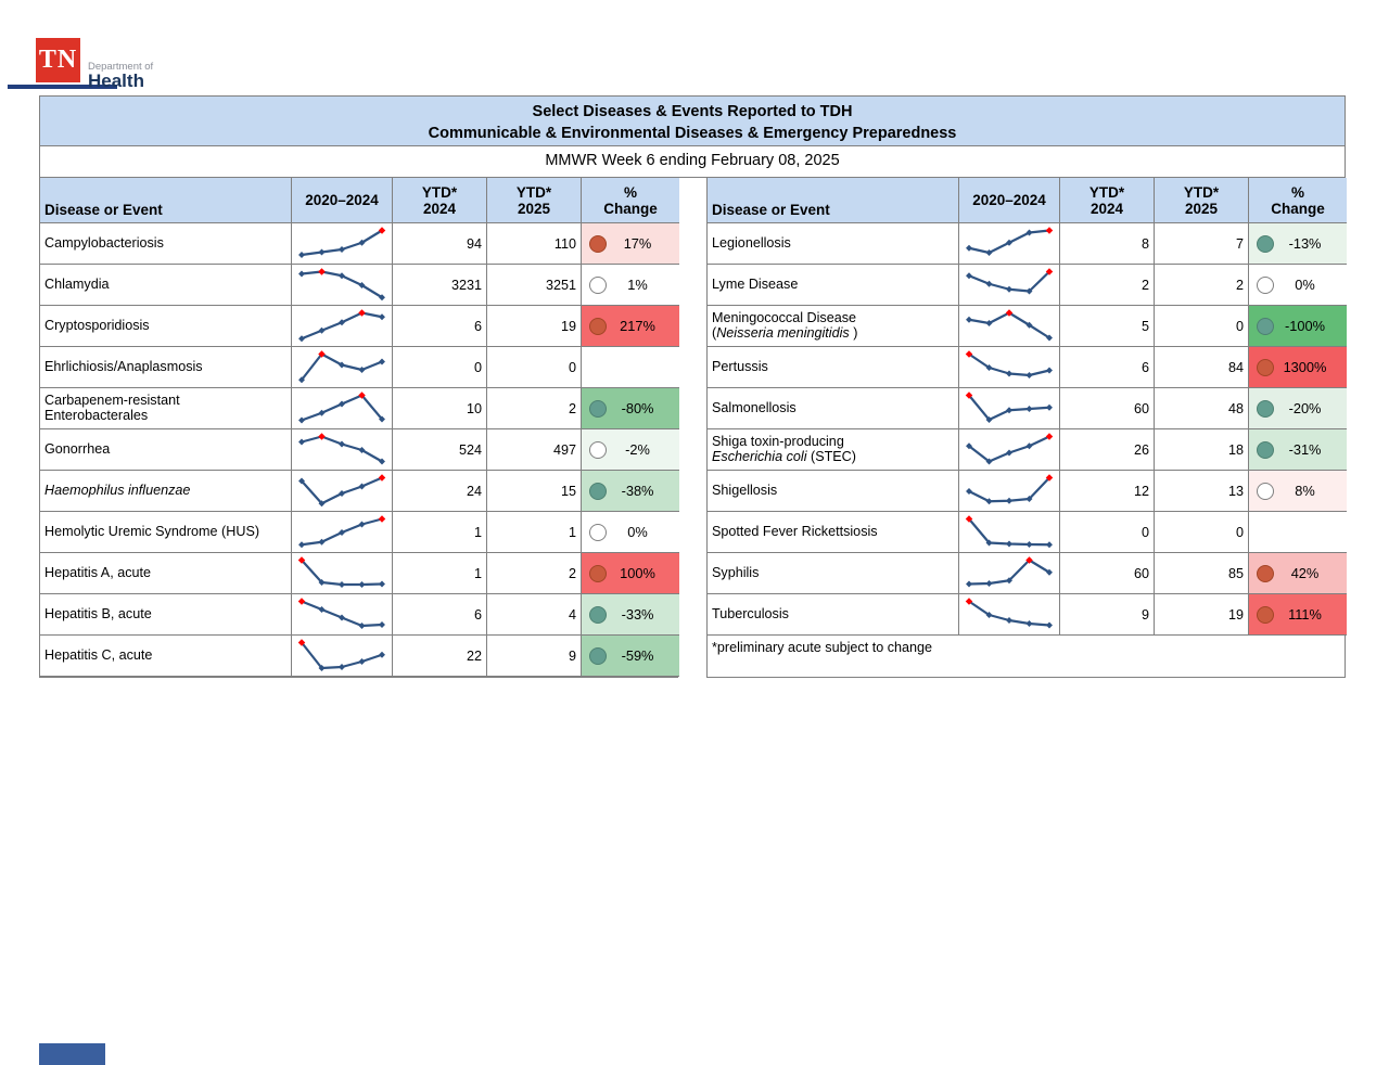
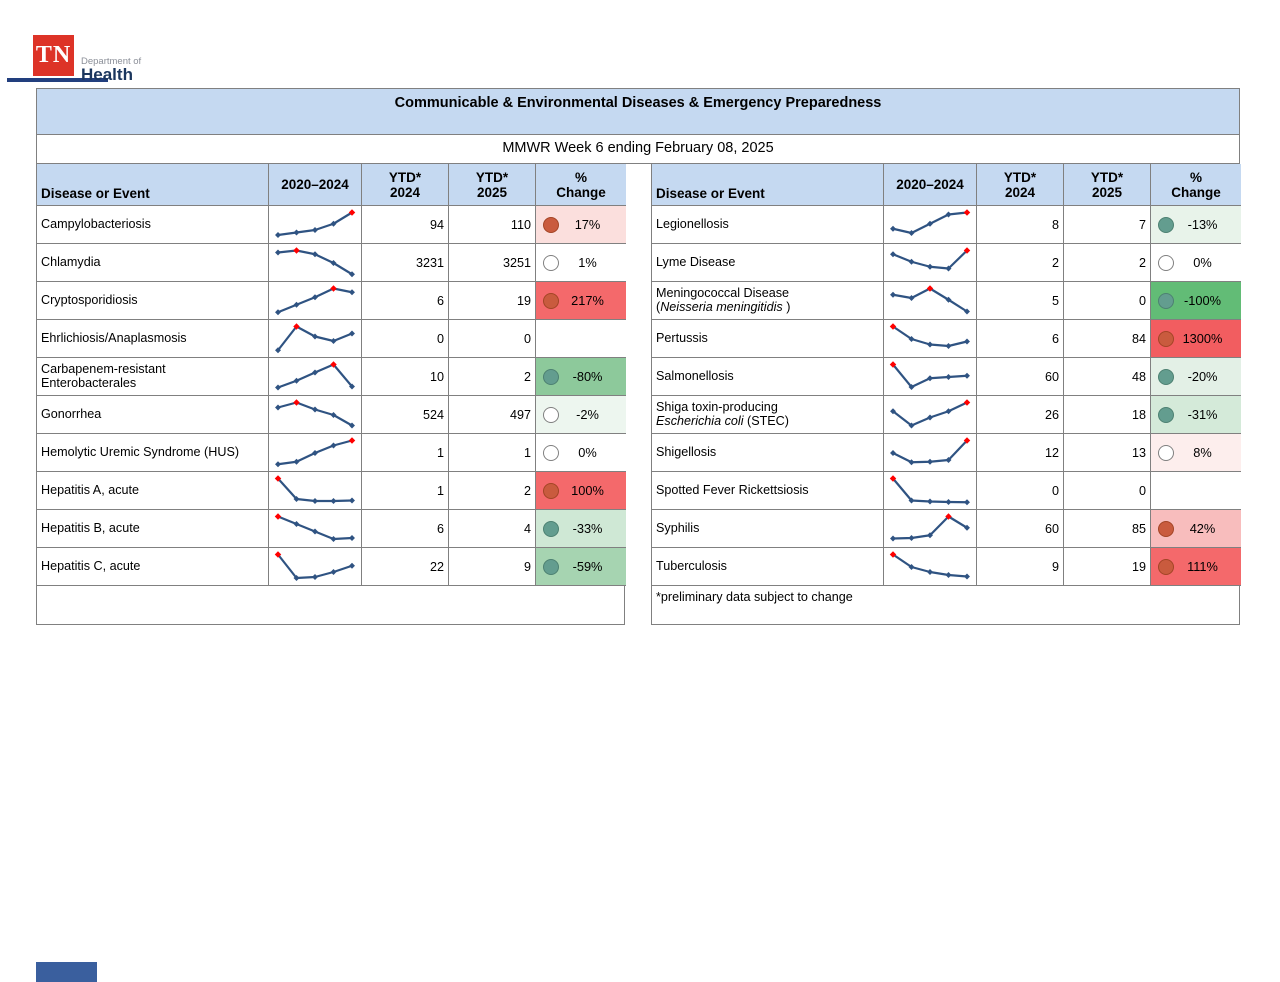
  TN
  Department of
  Health
- Select Diseases & Events Reported to TDH
  Communicable & Environmental Diseases & Emergency Preparedness
  MMWR Week 6 ending February 08, 2025
  Disease or Event
  2020–2024
  YTD*
  2024
  YTD*
  2025
  %
  Change
  Campylobacteriosis
  94
  110
  17%
  Chlamydia
  3231
  3251
  1%
  Cryptosporidiosis
  6
  19
  217%
  Ehrlichiosis/Anaplasmosis
  0
  0
  Carbapenem-resistant
  Enterobacterales
  10
  2
  -80%
  Gonorrhea
  524
  497
  -2%
- Haemophilus influenzae
- 24
- 15
- -38%
  Hemolytic Uremic Syndrome (HUS)
  1
  1
  0%
  Hepatitis A, acute
  1
  2
  100%
  Hepatitis B, acute
  6
  4
  -33%
  Hepatitis C, acute
  22
  9
  -59%
  Disease or Event
  2020–2024
  YTD*
  2024
  YTD*
  2025
  %
  Change
  Legionellosis
  8
  7
  -13%
  Lyme Disease
  2
  2
  0%
  Meningococcal Disease
  (Neisseria meningitidis )
  5
  0
  -100%
  Pertussis
  6
  84
  1300%
  Salmonellosis
  60
  48
  -20%
  Shiga toxin-producing
  Escherichia coli (STEC)
  26
  18
  -31%
  Shigellosis
  12
  13
  8%
  Spotted Fever Rickettsiosis
  0
  0
  Syphilis
  60
  85
  42%
  Tuberculosis
  9
  19
  111%
- *preliminary acute subject to change
+ *preliminary data subject to change
